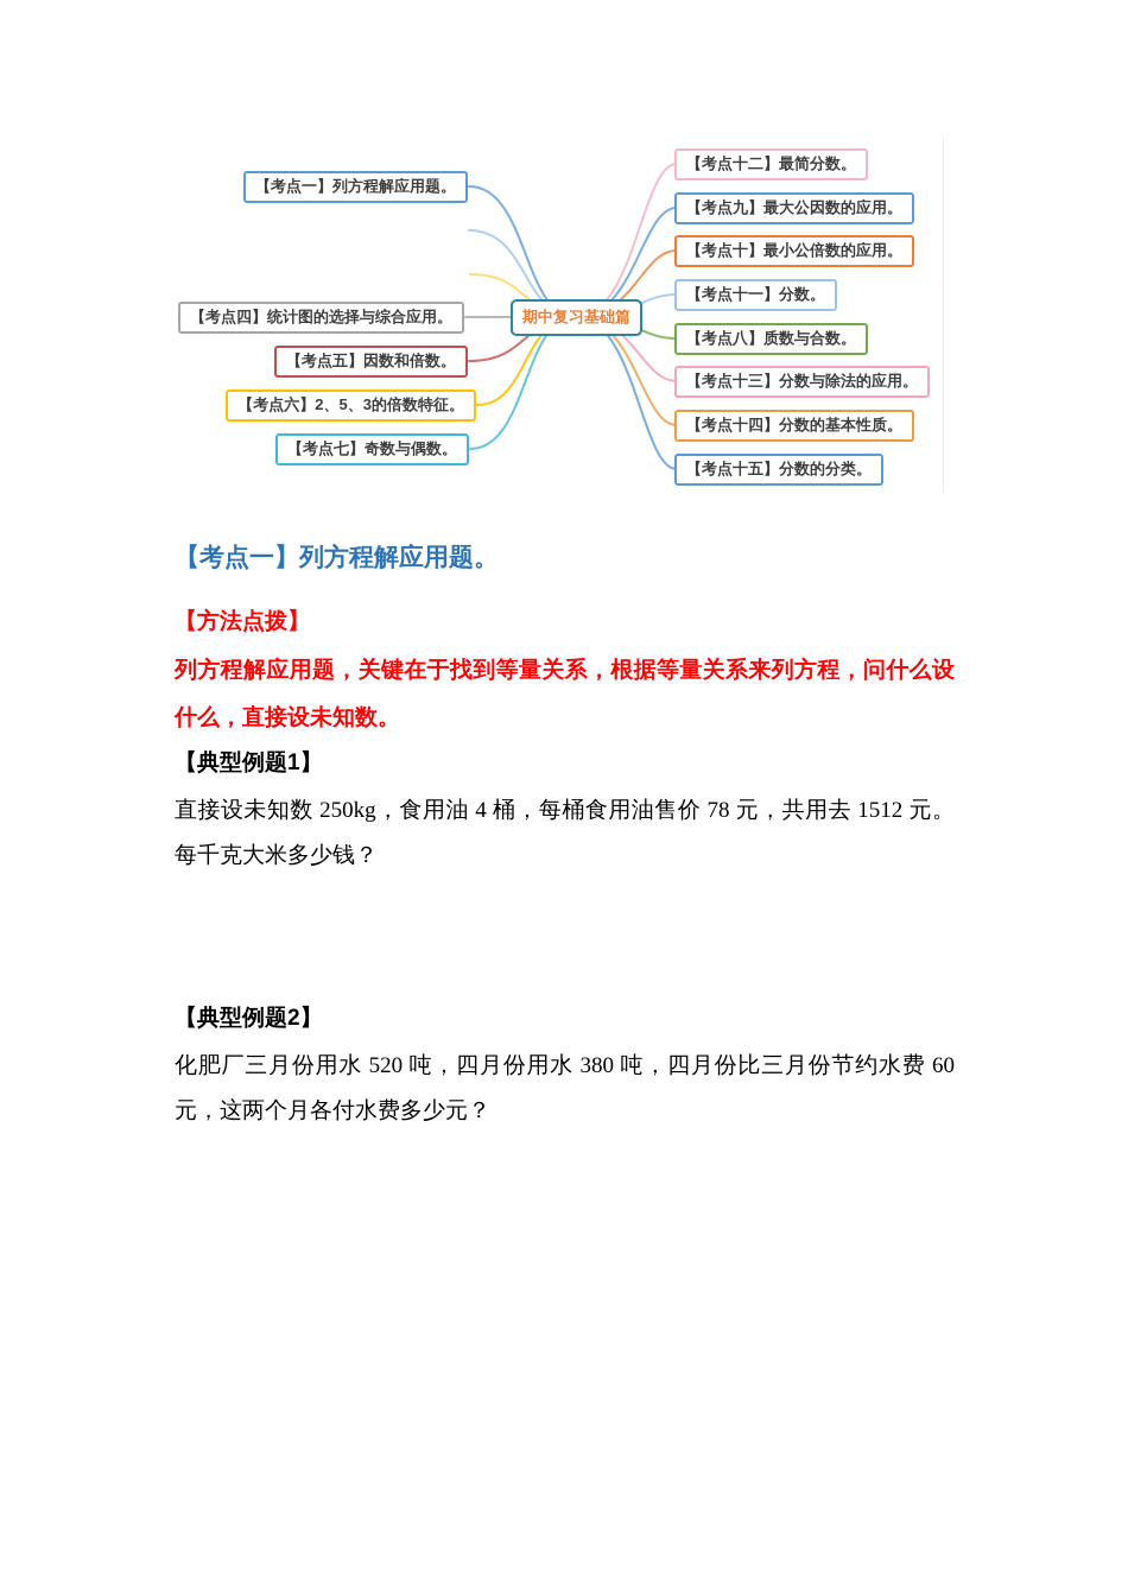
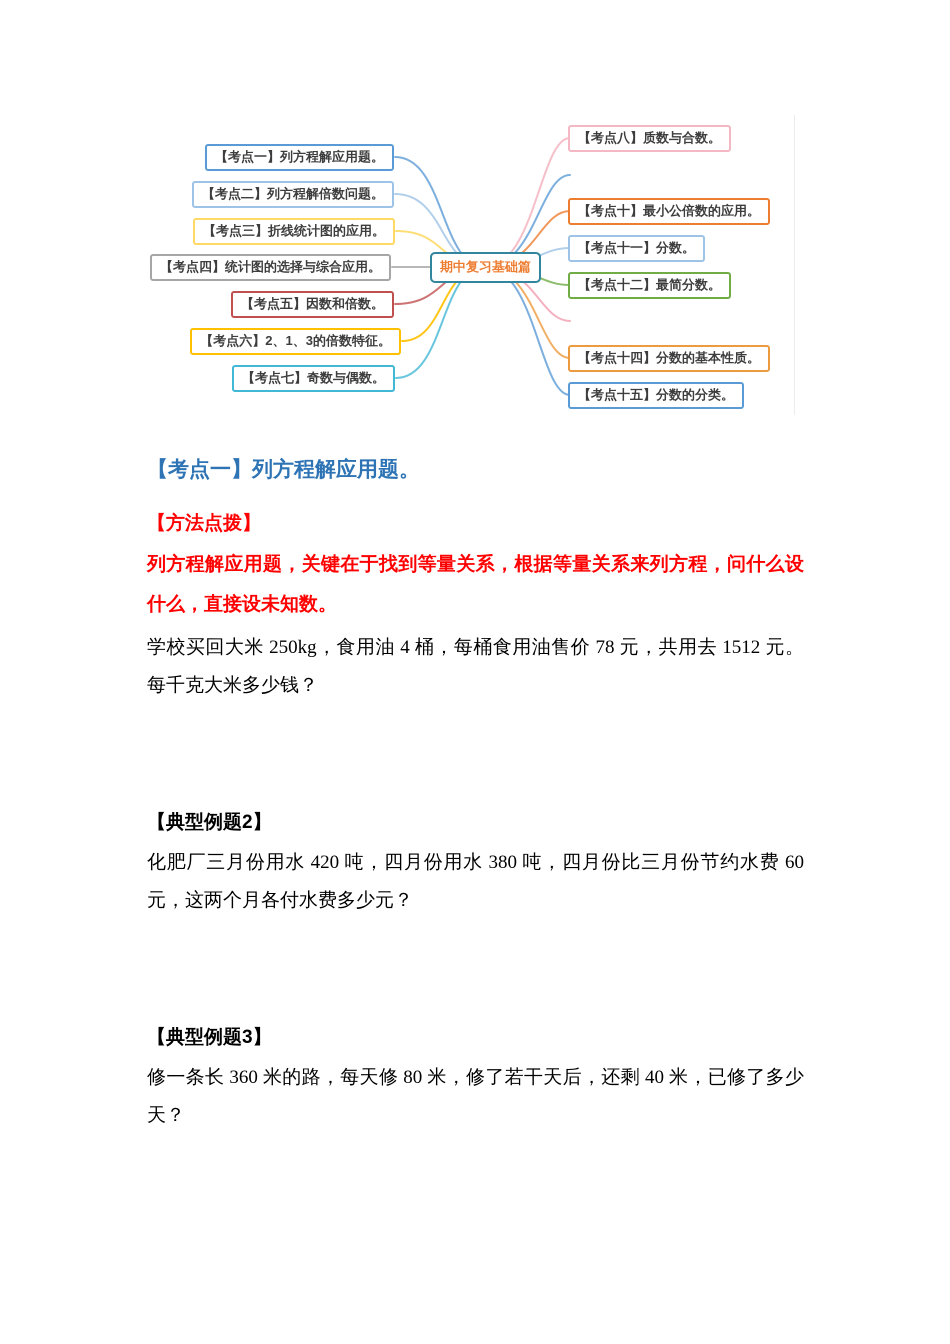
  【考点一】列方程解应用题。
+ 【考点二】列方程解倍数问题。
+ 【考点三】折线统计图的应用。
  【考点四】统计图的选择与综合应用。
  【考点五】因数和倍数。
- 【考点六】2、5、3的倍数特征。
+ 【考点六】2、1、3的倍数特征。
  【考点七】奇数与偶数。
- 【考点十二】最简分数。
+ 【考点八】质数与合数。
- 【考点九】最大公因数的应用。
  【考点十】最小公倍数的应用。
  【考点十一】分数。
- 【考点八】质数与合数。
+ 【考点十二】最简分数。
- 【考点十三】分数与除法的应用。
  【考点十四】分数的基本性质。
  【考点十五】分数的分类。
  期中复习基础篇
  【考点一】列方程解应用题。
  【方法点拨】
  列方程解应用题，关键在于找到等量关系，根据等量关系来列方程，问什么设什么，直接设未知数。
- 【典型例题1】
- 直接设未知数 250kg，食用油 4 桶，每桶食用油售价 78 元，共用去 1512 元。每千克大米多少钱？
+ 学校买回大米 250kg，食用油 4 桶，每桶食用油售价 78 元，共用去 1512 元。每千克大米多少钱？
  【典型例题2】
- 化肥厂三月份用水 520 吨，四月份用水 380 吨，四月份比三月份节约水费 60 元，这两个月各付水费多少元？
+ 化肥厂三月份用水 420 吨，四月份用水 380 吨，四月份比三月份节约水费 60 元，这两个月各付水费多少元？
+ 【典型例题3】
+ 修一条长 360 米的路，每天修 80 米，修了若干天后，还剩 40 米，已修了多少天？
